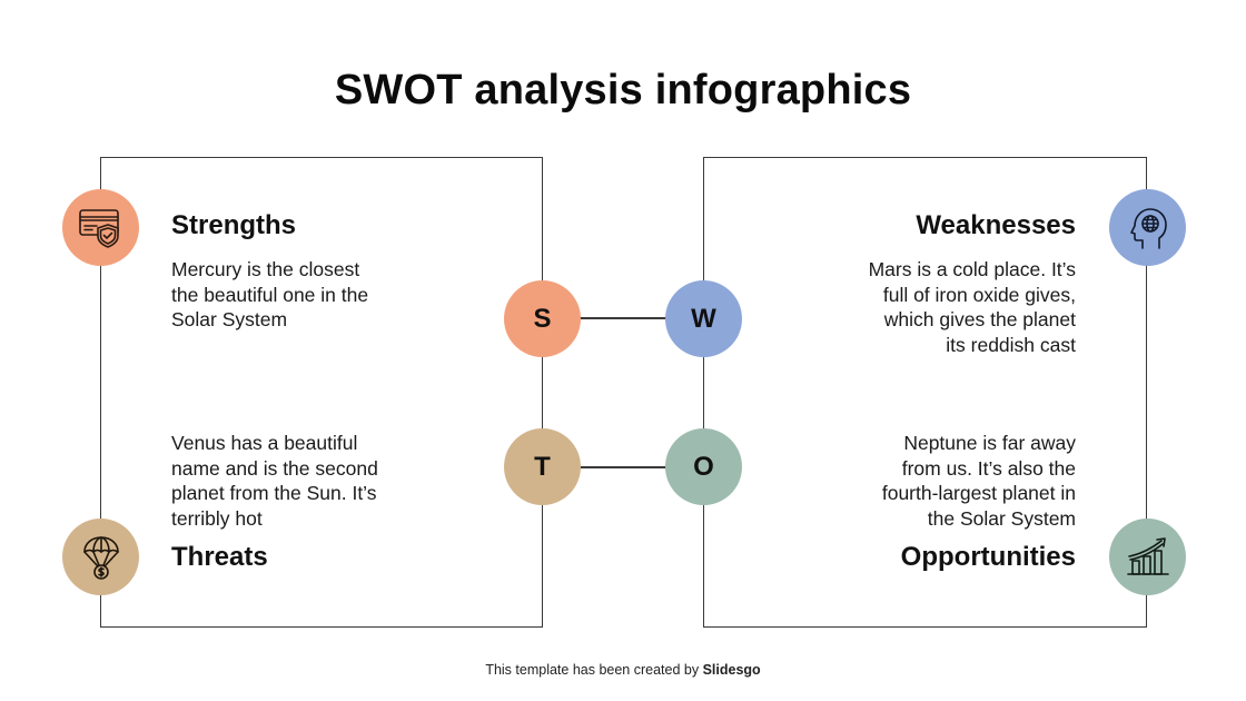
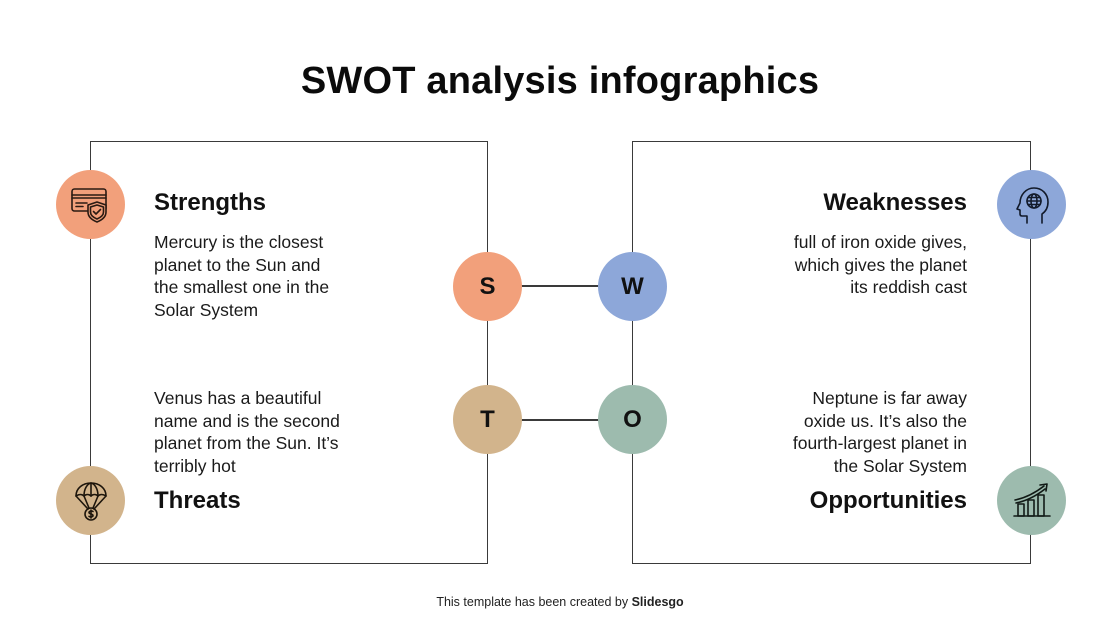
  SWOT analysis infographics
  S
  W
  T
  O
  Strengths
  Mercury is the closest
+ planet to the Sun and
- the beautiful one in the
+ the smallest one in the
  Solar System
  Weaknesses
- Mars is a cold place. It’s
  full of iron oxide gives,
  which gives the planet
  its reddish cast
  Venus has a beautiful
  name and is the second
  planet from the Sun. It’s
  terribly hot
  Threats
  Neptune is far away
- from us. It’s also the
+ oxide us. It’s also the
  fourth-largest planet in
  the Solar System
  Opportunities
  This template has been created by Slidesgo
